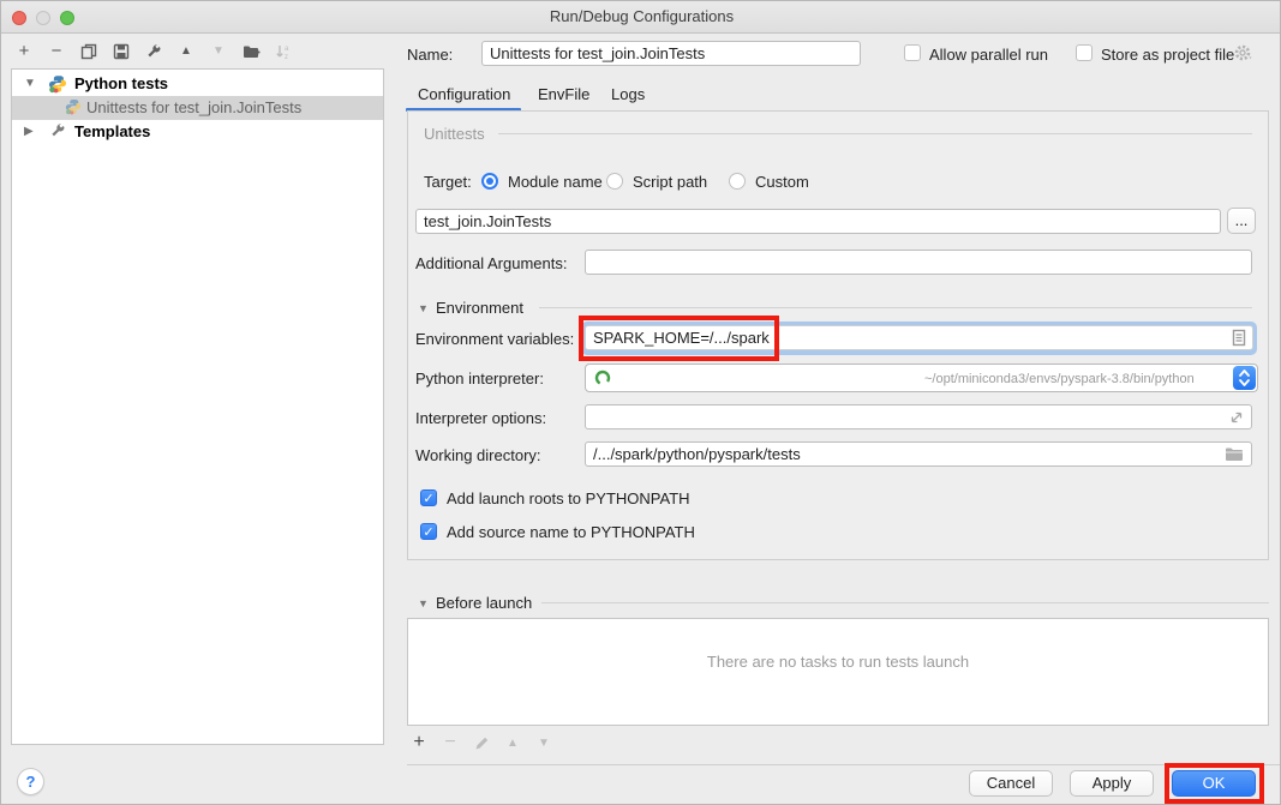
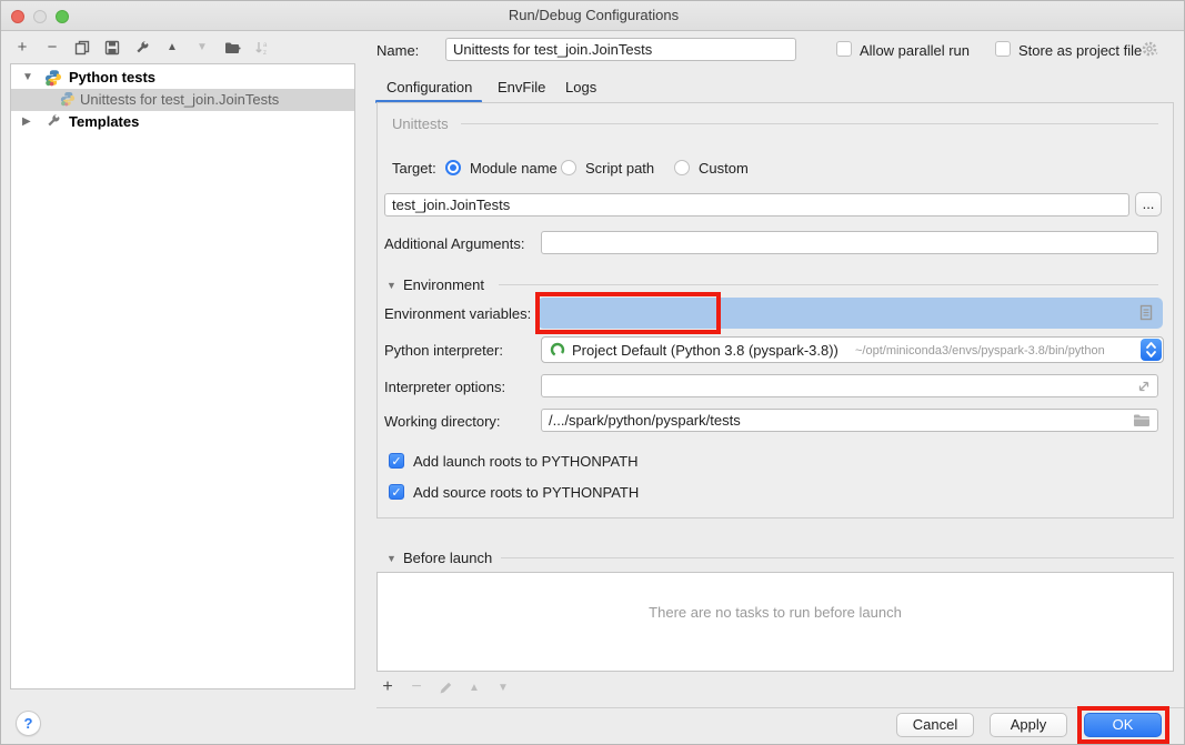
  Run/Debug Configurations
  +
  −
  ▲
  ▼
  ▼
  Python tests
  Unittests for test_join.JoinTests
  ▶
  Templates
  Name:
  Unittests for test_join.JoinTests
  Allow parallel run
  Store as project file
  Configuration
  EnvFile
  Logs
  Unittests
  Target:
  Module name
  Script path
  Custom
  test_join.JoinTests
  ...
  Additional Arguments:
  ▼
  Environment
  Environment variables:
- SPARK_HOME=/.../spark
  Python interpreter:
+ Project Default (Python 3.8 (pyspark-3.8))
  ~/opt/miniconda3/envs/pyspark-3.8/bin/python
  Interpreter options:
  Working directory:
  /.../spark/python/pyspark/tests
  ✓
  Add launch roots to PYTHONPATH
  ✓
- Add source name to PYTHONPATH
+ Add source roots to PYTHONPATH
  ▼
  Before launch
- There are no tasks to run tests launch
+ There are no tasks to run before launch
  +
  −
  ▲
  ▼
  ?
  Cancel
  Apply
  OK
